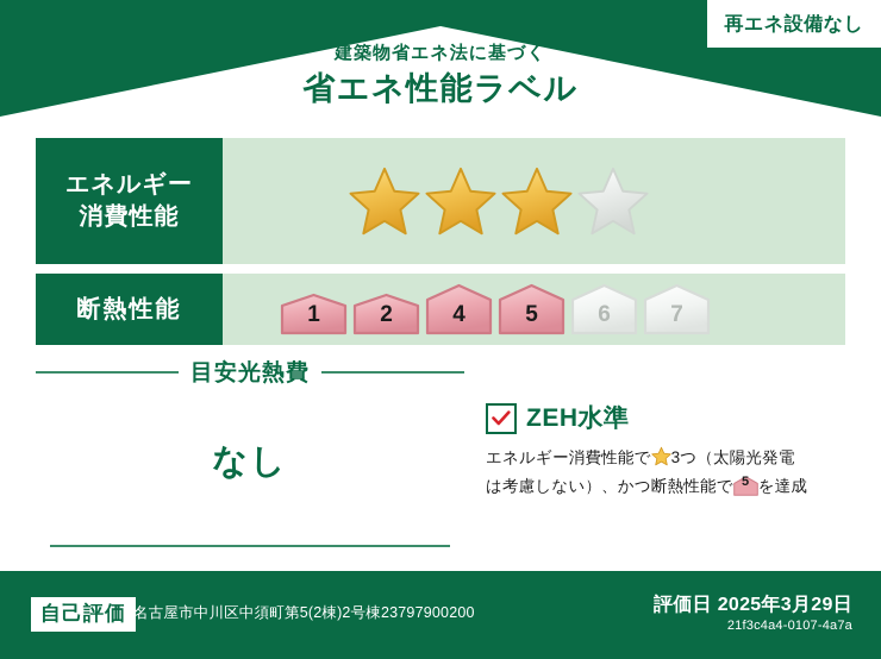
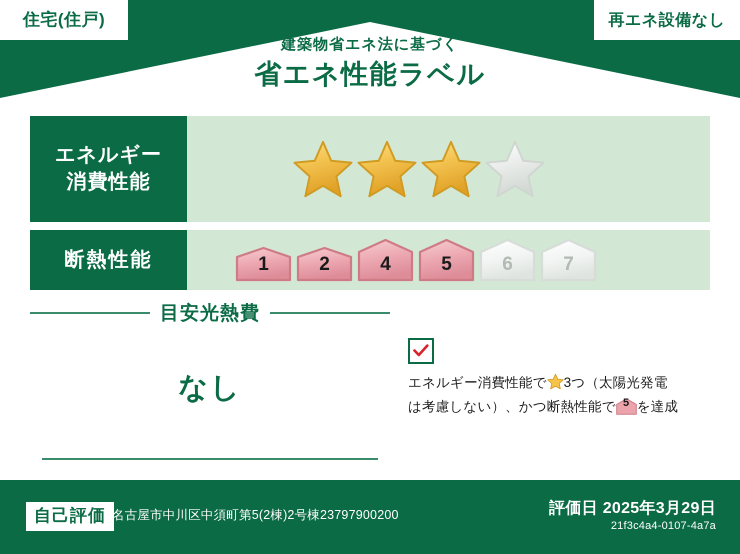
+ 住宅(住戸)
  再エネ設備なし
  建築物省エネ法に基づく
  省エネ性能ラベル
  エネルギー
  消費性能
  断熱性能
  1
  2
  4
  5
  6
  7
  目安光熱費
  なし
- ZEH水準
  エネルギー消費性能で 3つ（太陽光発電
  は考慮しない）、かつ断熱性能で
  5
  を達成
  自己評価
  名古屋市中川区中須町第5(2棟)2号棟23797900200
  評価日 2025年3月29日
  21f3c4a4-0107-4a7a
